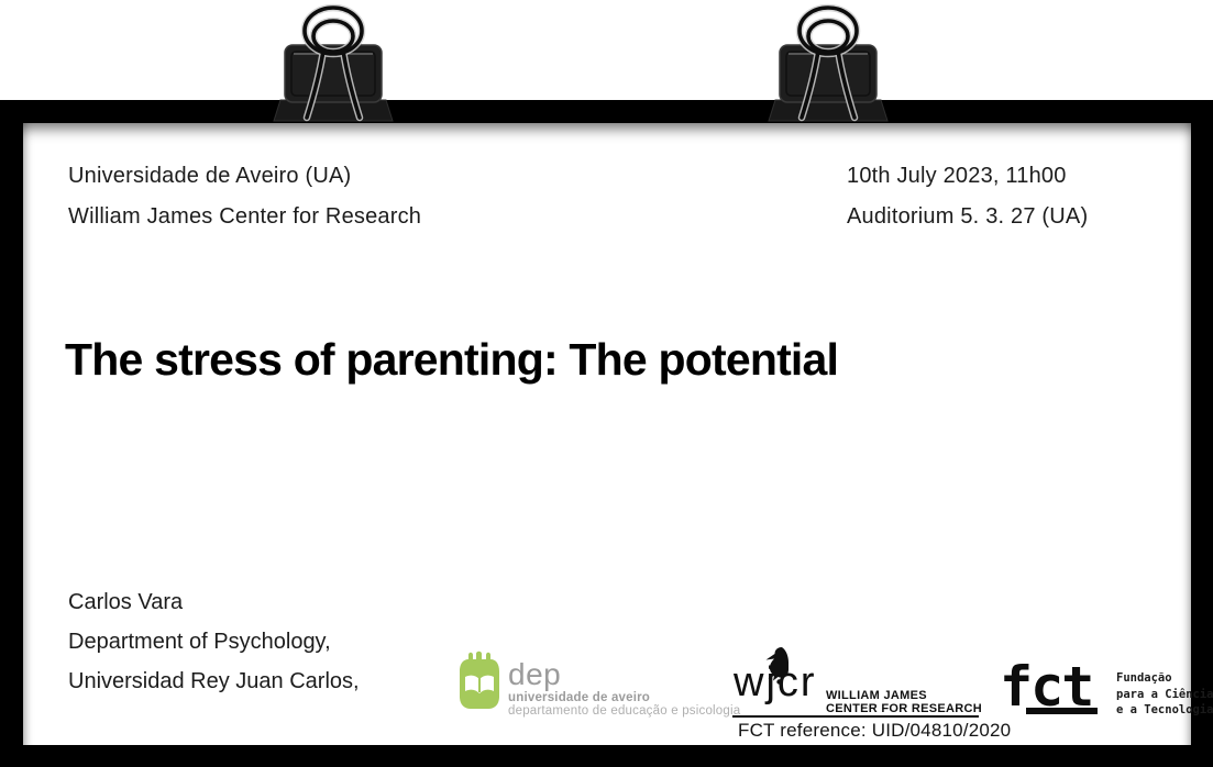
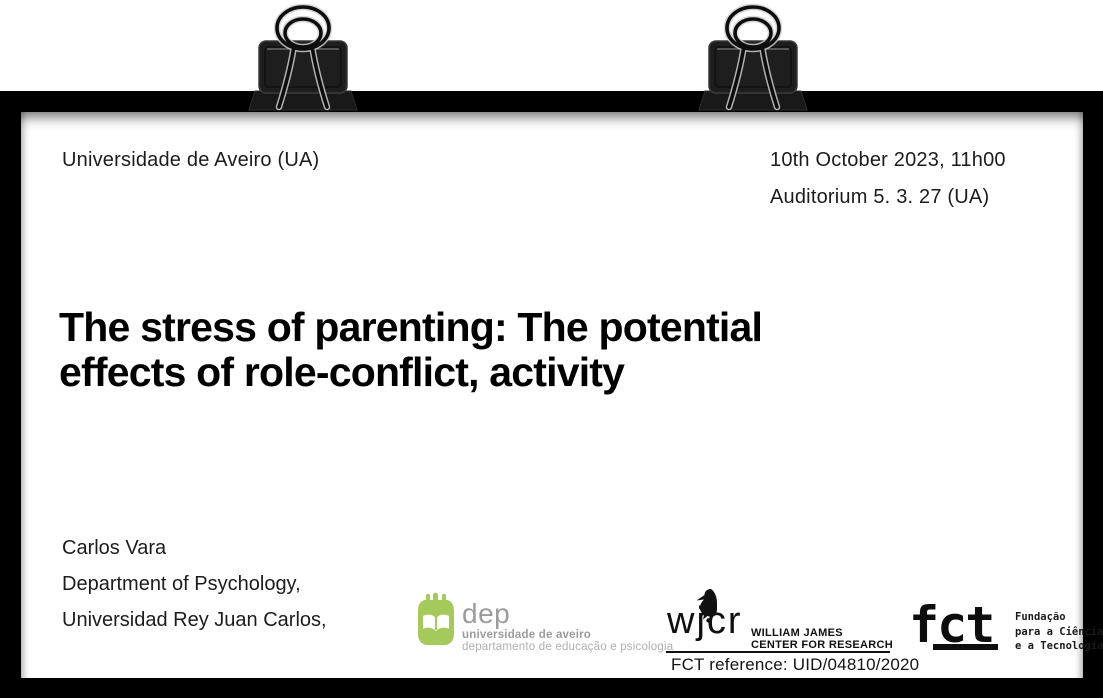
  Universidade de Aveiro (UA)
- William James Center for Research
- 10th July 2023, 11h00
+ 10th October 2023, 11h00
  Auditorium 5. 3. 27 (UA)
  The stress of parenting: The potential
+ effects of role-conflict, activity
  Carlos Vara
  Department of Psychology,
  Universidad Rey Juan Carlos,
  dep
  universidade de aveiro
  departamento de educação e psicologia
  wjcr
  WILLIAM JAMES
  CENTER FOR RESEARCH
  FCT reference: UID/04810/2020
  fct
  Fundação
  para a Ciência
  e a Tecnologia
